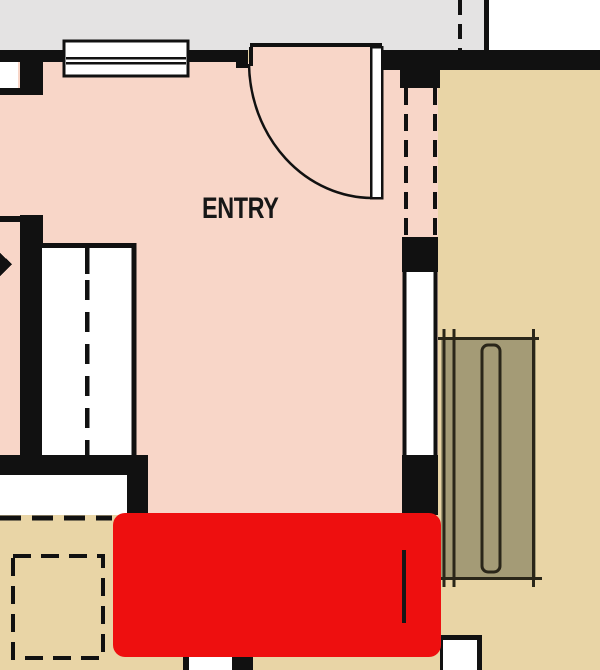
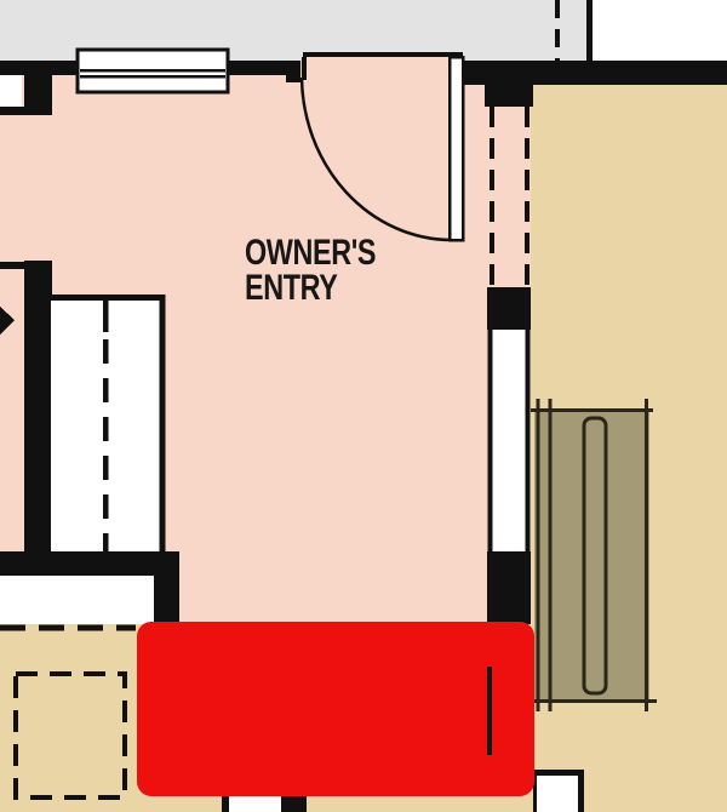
+ OWNER'S
  ENTRY
